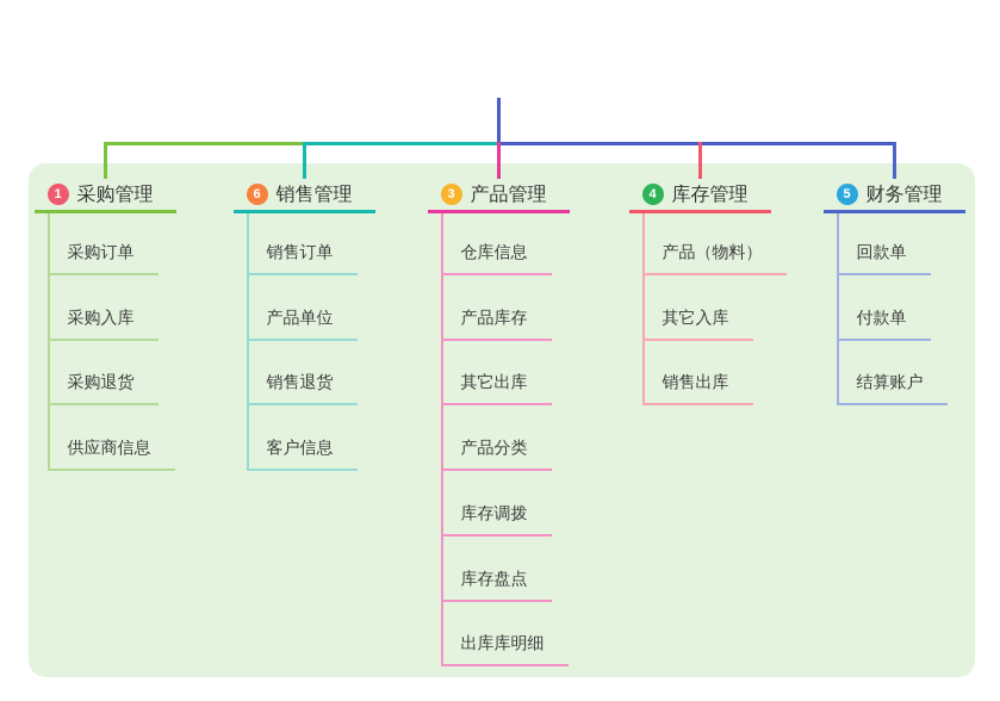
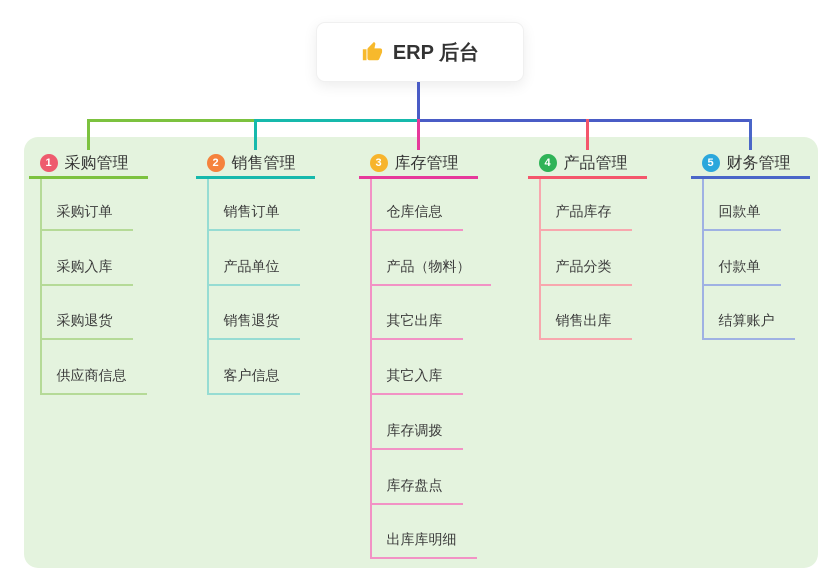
+ ERP 后台
  1
  采购管理
  采购订单
  采购入库
  采购退货
  供应商信息
- 6
+ 2
  销售管理
  销售订单
  产品单位
  销售退货
  客户信息
  3
- 产品管理
+ 库存管理
  仓库信息
- 产品库存
+ 产品（物料）
  其它出库
- 产品分类
+ 其它入库
  库存调拨
  库存盘点
  出库库明细
  4
- 库存管理
+ 产品管理
- 产品（物料）
+ 产品库存
- 其它入库
+ 产品分类
  销售出库
  5
  财务管理
  回款单
  付款单
  结算账户
